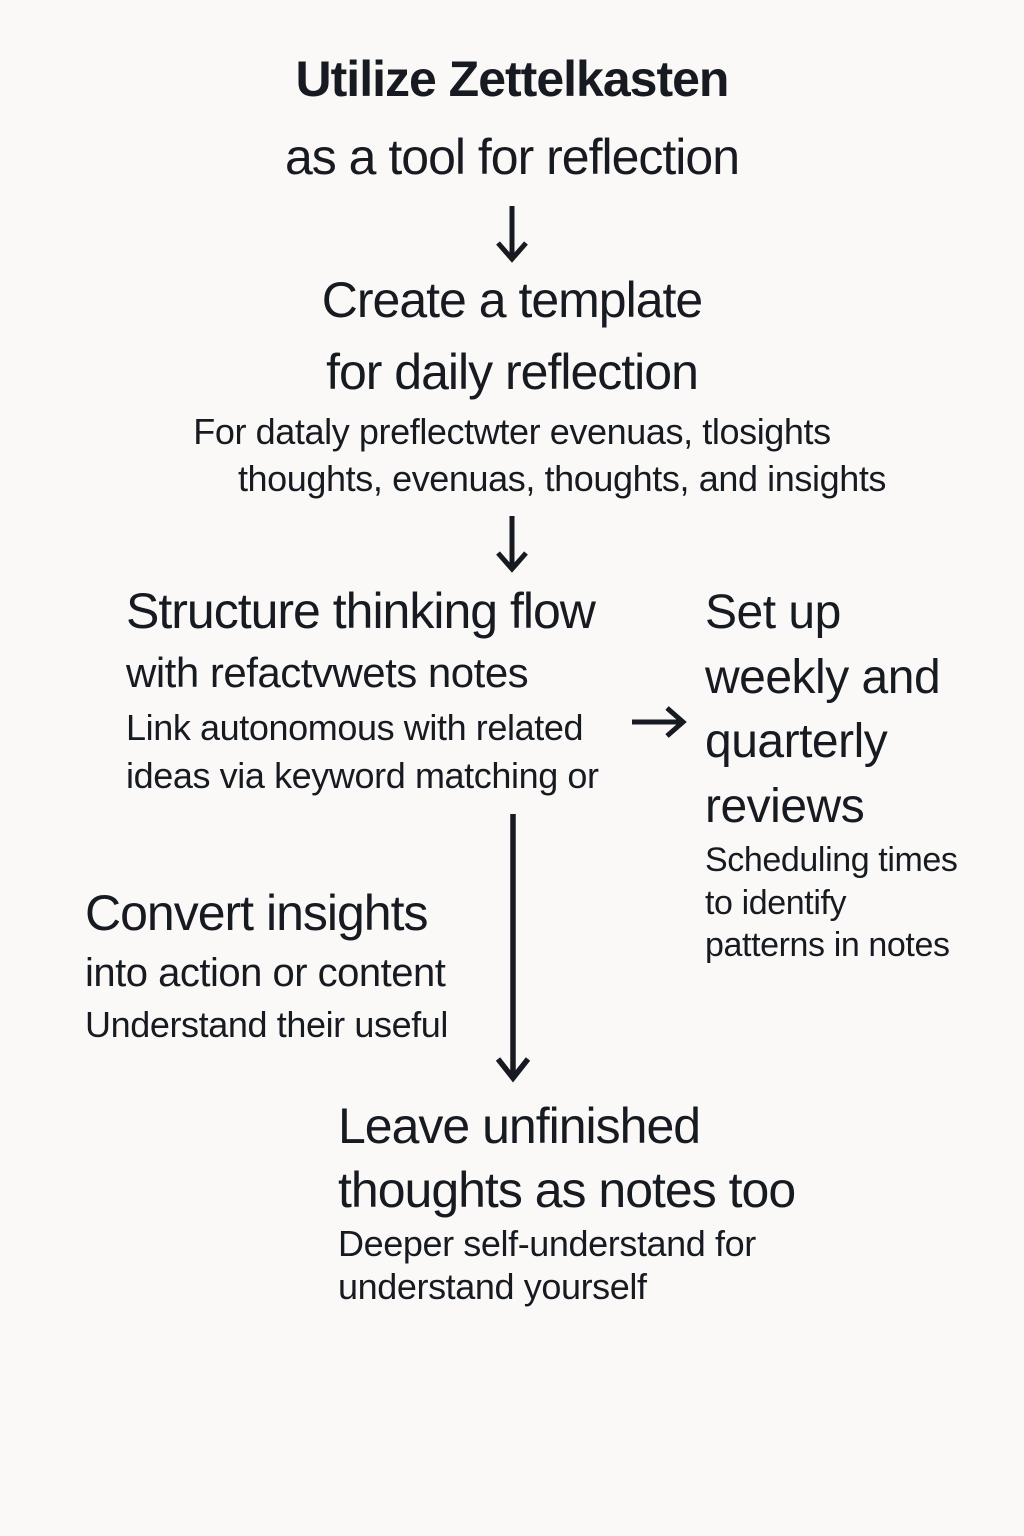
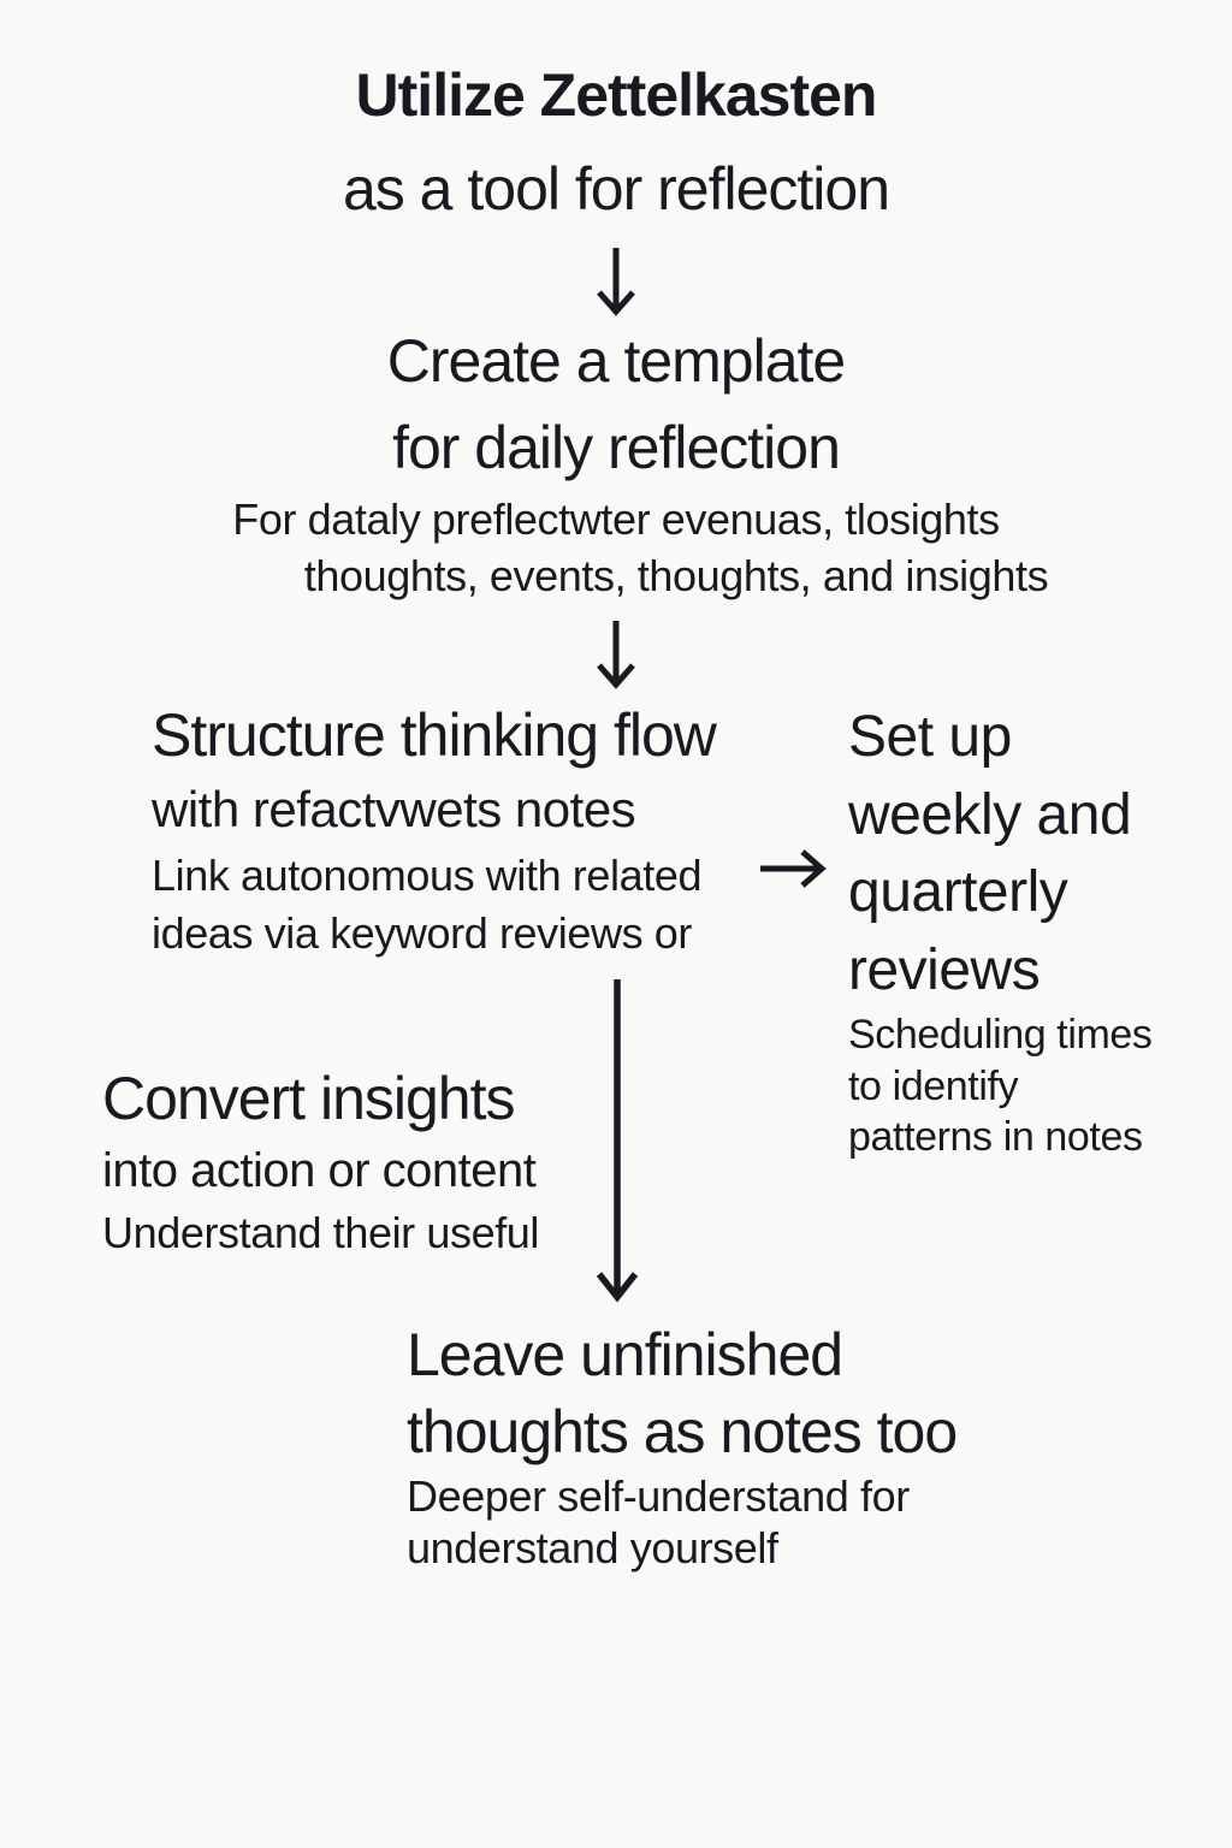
  Utilize Zettelkasten
  as a tool for reflection
  Create a template
  for daily reflection
  For dataly preflectwter evenuas, tlosights
- thoughts, evenuas, thoughts, and insights
+ thoughts, events, thoughts, and insights
  Structure thinking flow
  with refactvwets notes
  Link autonomous with related
- ideas via keyword matching or
+ ideas via keyword reviews or
  Set up
  weekly and
  quarterly
  reviews
  Scheduling times
  to identify
  patterns in notes
  Convert insights
  into action or content
  Understand their useful
  Leave unfinished
  thoughts as notes too
  Deeper self-understand for
  understand yourself
